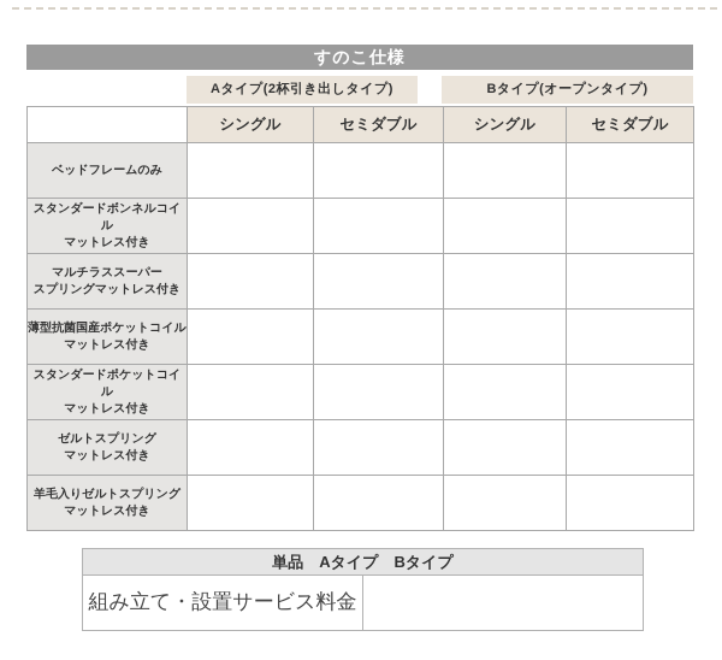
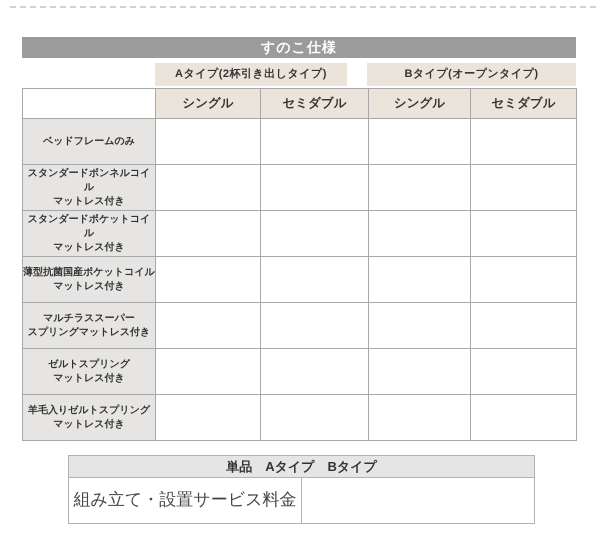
  すのこ仕様
  Aタイプ(2杯引き出しタイプ)
  Bタイプ(オープンタイプ)
  	シングル	セミダブル	シングル	セミダブル
  ベッドフレームのみ
  スタンダードボンネルコイル マットレス付き
- マルチラススーパー スプリングマットレス付き
+ スタンダードポケットコイル マットレス付き
  薄型抗菌国産ポケットコイル マットレス付き
- スタンダードポケットコイル マットレス付き
+ マルチラススーパー スプリングマットレス付き
  ゼルトスプリング マットレス付き
  羊毛入りゼルトスプリング マットレス付き
  単品 Aタイプ Bタイプ
  組み立て・設置サービス料金
